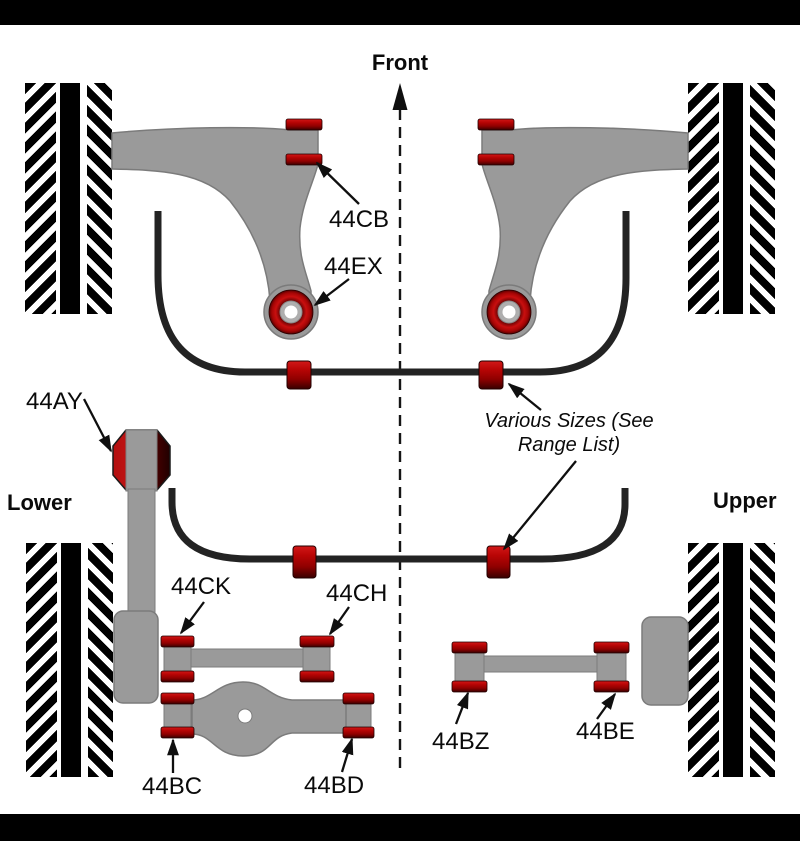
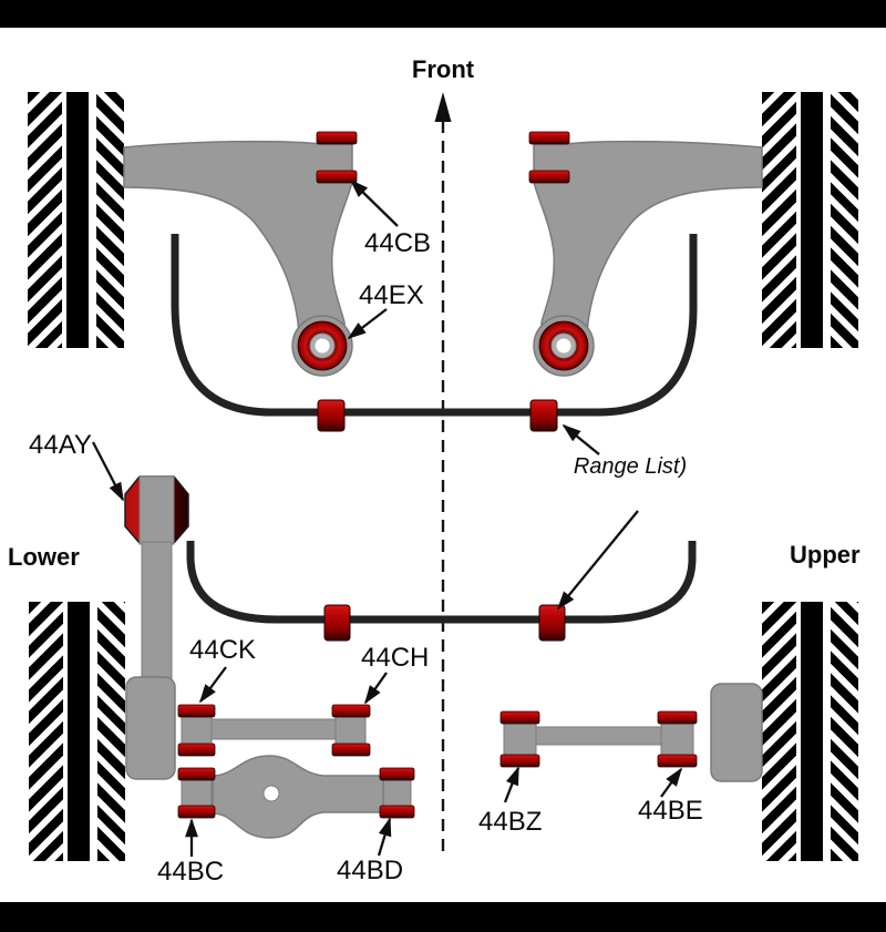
  Front
  Lower
  Upper
- Various Sizes (See
  Range List)
  44CB
  44EX
  44AY
  44CK
  44CH
  44BC
  44BD
  44BZ
  44BE
